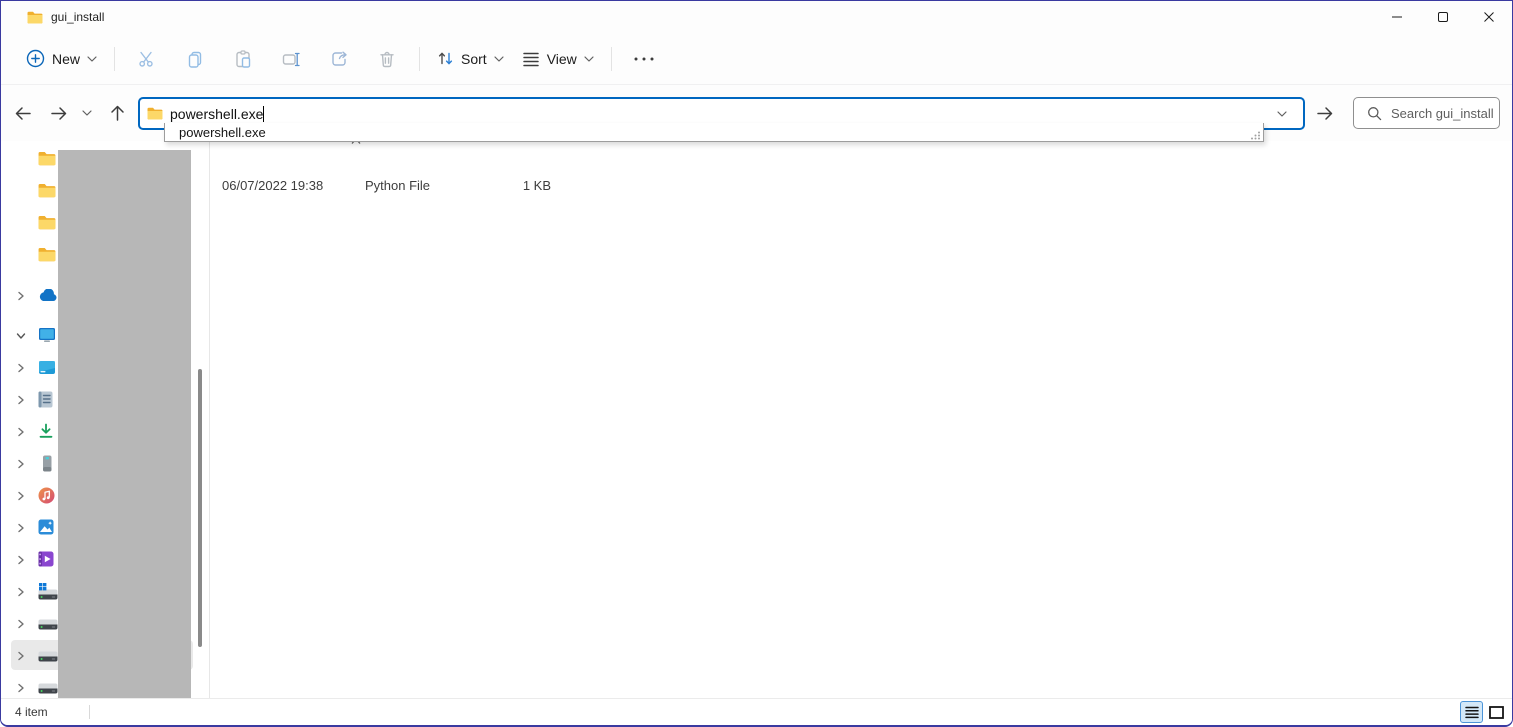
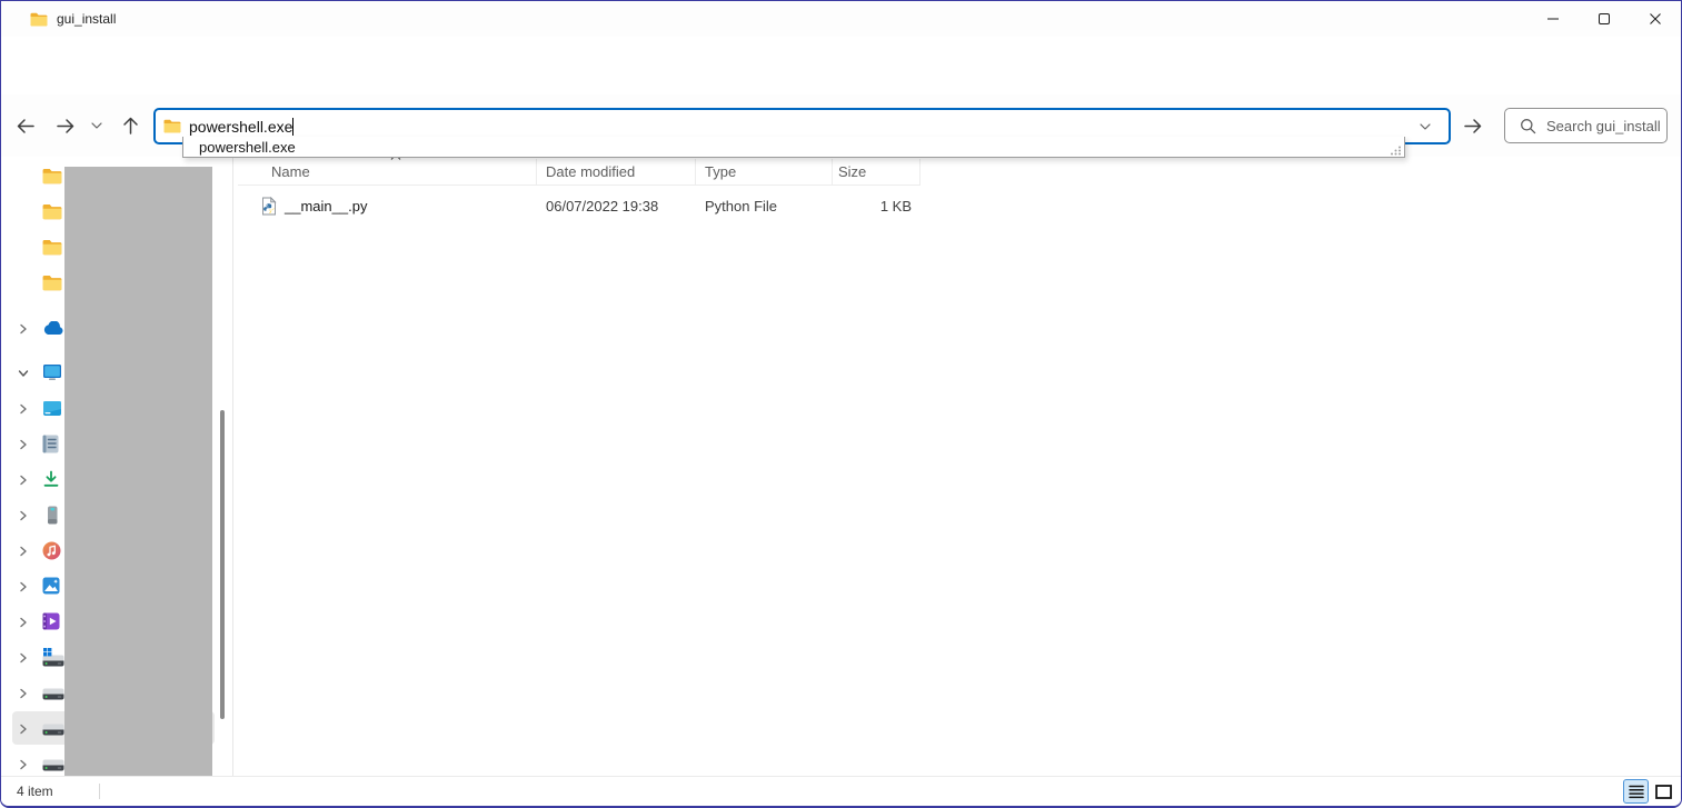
  gui_install
- New
- Sort
- View
  powershell.exe
  Search gui_install
  powershell.exe
+ Name
+ Date modified
+ Type
+ Size
+ __main__.py
  06/07/2022 19:38
  Python File
  1 KB
  4 item
